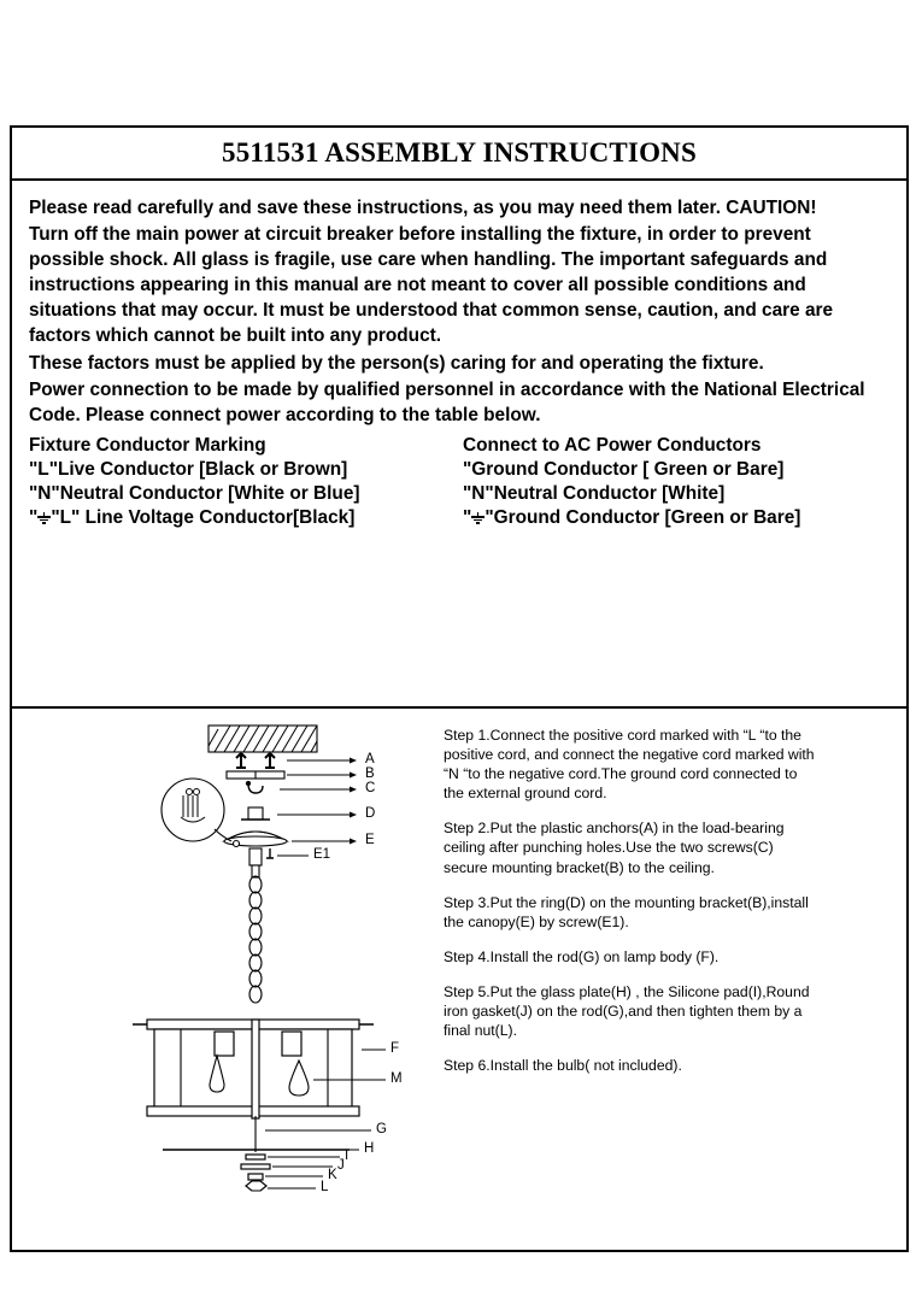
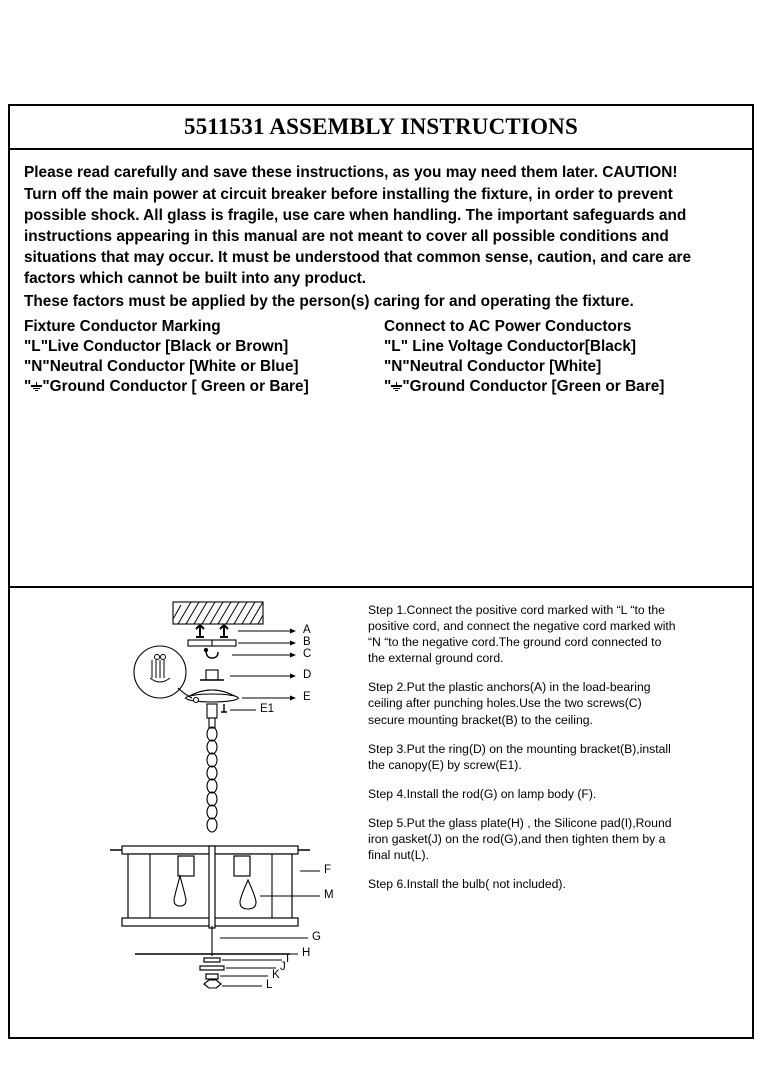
  5511531 ASSEMBLY INSTRUCTIONS
  Please read carefully and save these instructions, as you may need them later. CAUTION!
  Turn off the main power at circuit breaker before installing the fixture, in order to prevent possible shock. All glass is fragile, use care when handling. The important safeguards and instructions appearing in this manual are not meant to cover all possible conditions and situations that may occur. It must be understood that common sense, caution, and care are factors which cannot be built into any product.
  These factors must be applied by the person(s) caring for and operating the fixture.
- Power connection to be made by qualified personnel in accordance with the National Electrical Code. Please connect power according to the table below.
  Fixture Conductor Marking	Connect to AC Power Conductors
- "L"Live Conductor [Black or Brown]	"Ground Conductor [ Green or Bare]
+ "L"Live Conductor [Black or Brown]	"L" Line Voltage Conductor[Black]
  "N"Neutral Conductor [White or Blue]	"N"Neutral Conductor [White]
- " "L" Line Voltage Conductor[Black]	" "Ground Conductor [Green or Bare]
+ " "Ground Conductor [ Green or Bare]	" "Ground Conductor [Green or Bare]
  A
  B
  C
  D
  E
  E1
  F
  M
  G
  H
  I
  J
  K
  L
  Step 1.Connect the positive cord marked with “L “to the positive cord, and connect the negative cord marked with “N “to the negative cord.The ground cord connected to the external ground cord.
  Step 2.Put the plastic anchors(A) in the load-bearing ceiling after punching holes.Use the two screws(C) secure mounting bracket(B) to the ceiling.
  Step 3.Put the ring(D) on the mounting bracket(B),install the canopy(E) by screw(E1).
  Step 4.Install the rod(G) on lamp body (F).
  Step 5.Put the glass plate(H) , the Silicone pad(I),Round iron gasket(J) on the rod(G),and then tighten them by a final nut(L).
  Step 6.Install the bulb( not included).
